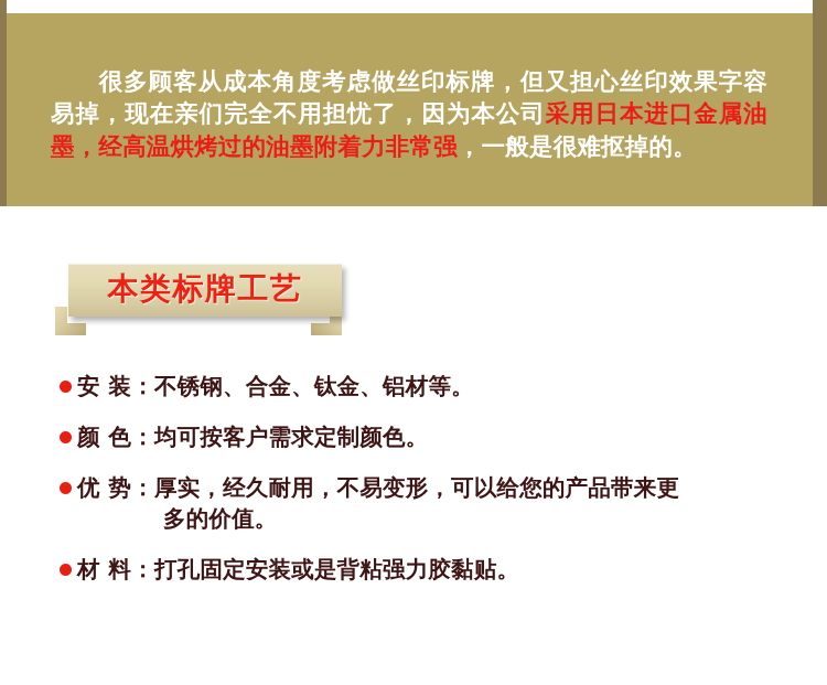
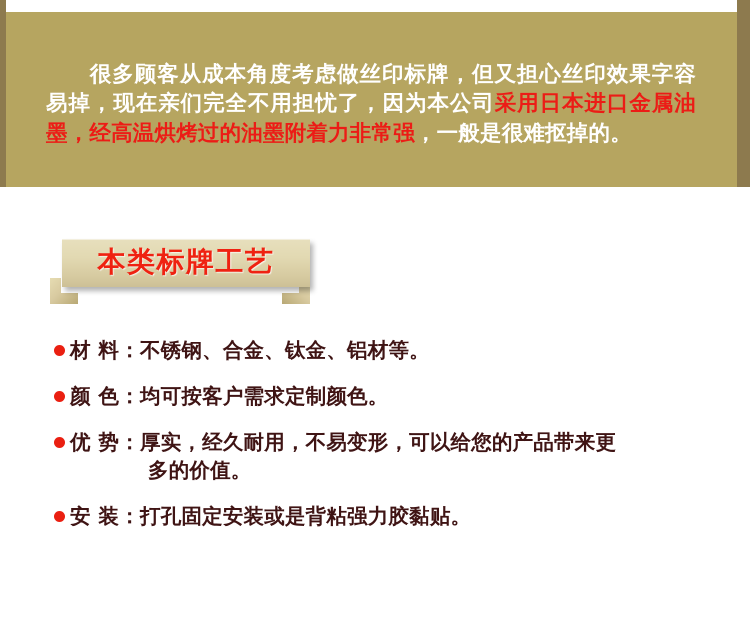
  很多顾客从成本角度考虑做丝印标牌，但又担心丝印效果字容易掉，现在亲们完全不用担忧了，因为本公司采用日本进口金属油墨，经高温烘烤过的油墨附着力非常强，一般是很难抠掉的。
  本类标牌工艺
- 安 装：不锈钢、合金、钛金、铝材等。
+ 材 料：不锈钢、合金、钛金、铝材等。
  颜 色：均可按客户需求定制颜色。
  优 势：厚实，经久耐用，不易变形，可以给您的产品带来更
  多的价值。
- 材 料：打孔固定安装或是背粘强力胶黏贴。
+ 安 装：打孔固定安装或是背粘强力胶黏贴。
